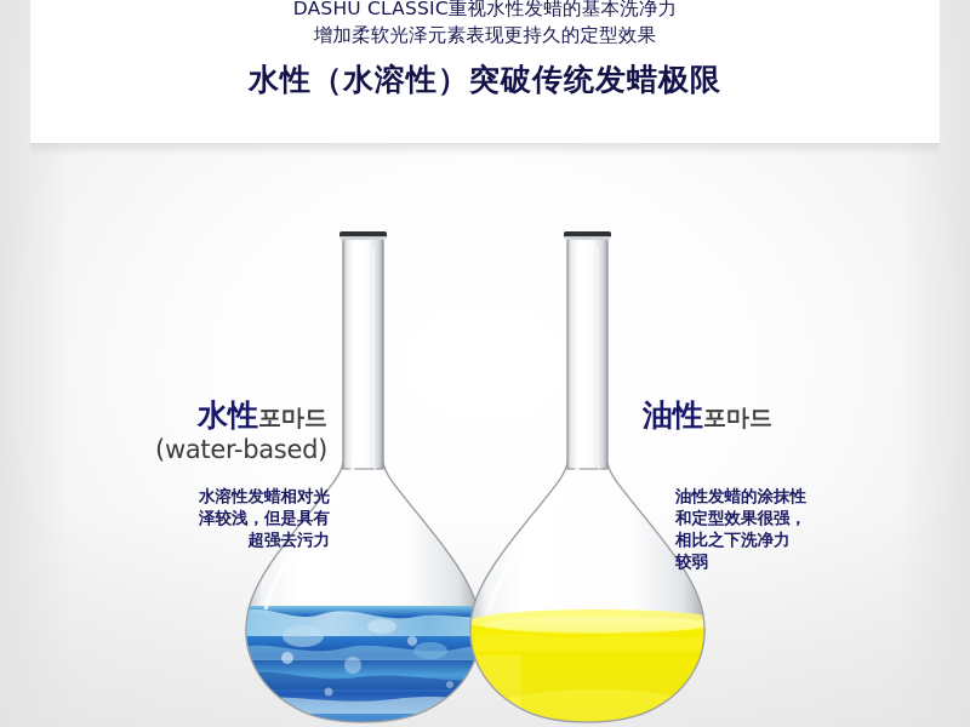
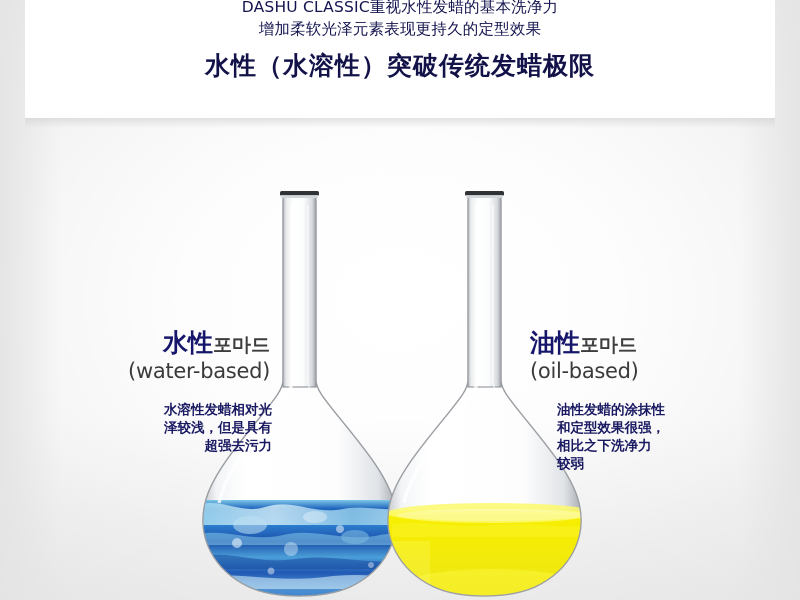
  DASHU CLASSIC重视水性发蜡的基本洗净力
  增加柔软光泽元素表现更持久的定型效果
  水性（水溶性）突破传统发蜡极限
  水性포마드
  (water-based)
  水溶性发蜡相对光
  泽较浅，但是具有
  超强去污力
  油性포마드
+ (oil-based)
  油性发蜡的涂抹性
  和定型效果很强，
  相比之下洗净力
  较弱
